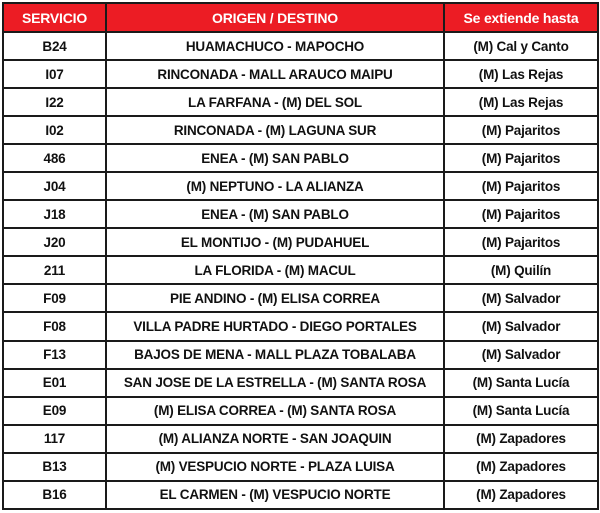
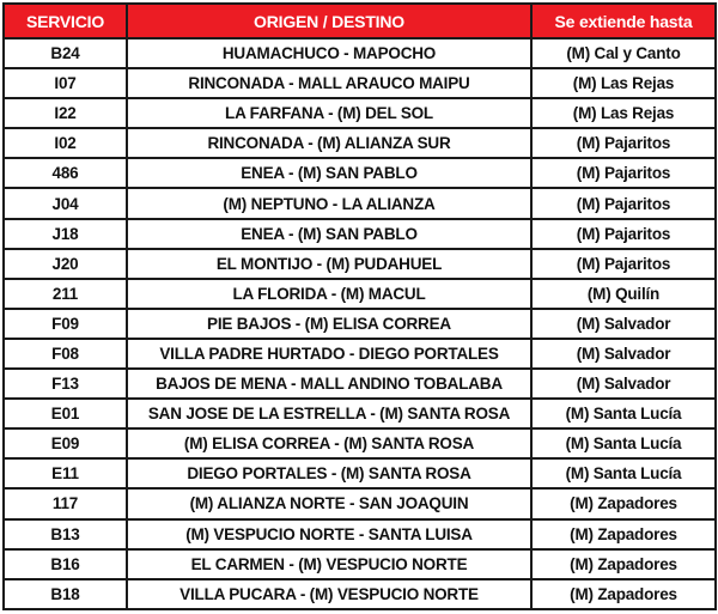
  SERVICIO	ORIGEN / DESTINO	Se extiende hasta
  B24	HUAMACHUCO - MAPOCHO	(M) Cal y Canto
  I07	RINCONADA - MALL ARAUCO MAIPU	(M) Las Rejas
  I22	LA FARFANA - (M) DEL SOL	(M) Las Rejas
- I02	RINCONADA - (M) LAGUNA SUR	(M) Pajaritos
+ I02	RINCONADA - (M) ALIANZA SUR	(M) Pajaritos
  486	ENEA - (M) SAN PABLO	(M) Pajaritos
  J04	(M) NEPTUNO - LA ALIANZA	(M) Pajaritos
  J18	ENEA - (M) SAN PABLO	(M) Pajaritos
  J20	EL MONTIJO - (M) PUDAHUEL	(M) Pajaritos
  211	LA FLORIDA - (M) MACUL	(M) Quilín
- F09	PIE ANDINO - (M) ELISA CORREA	(M) Salvador
+ F09	PIE BAJOS - (M) ELISA CORREA	(M) Salvador
  F08	VILLA PADRE HURTADO - DIEGO PORTALES	(M) Salvador
- F13	BAJOS DE MENA - MALL PLAZA TOBALABA	(M) Salvador
+ F13	BAJOS DE MENA - MALL ANDINO TOBALABA	(M) Salvador
  E01	SAN JOSE DE LA ESTRELLA - (M) SANTA ROSA	(M) Santa Lucía
  E09	(M) ELISA CORREA - (M) SANTA ROSA	(M) Santa Lucía
+ E11	DIEGO PORTALES - (M) SANTA ROSA	(M) Santa Lucía
  117	(M) ALIANZA NORTE - SAN JOAQUIN	(M) Zapadores
- B13	(M) VESPUCIO NORTE - PLAZA LUISA	(M) Zapadores
+ B13	(M) VESPUCIO NORTE - SANTA LUISA	(M) Zapadores
  B16	EL CARMEN - (M) VESPUCIO NORTE	(M) Zapadores
+ B18	VILLA PUCARA - (M) VESPUCIO NORTE	(M) Zapadores
